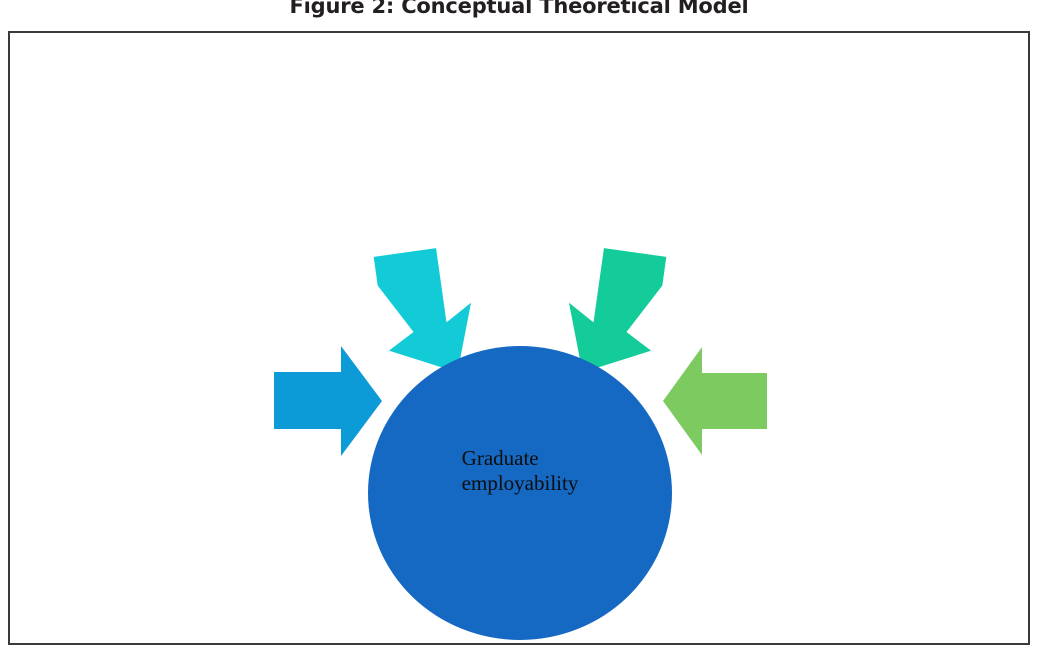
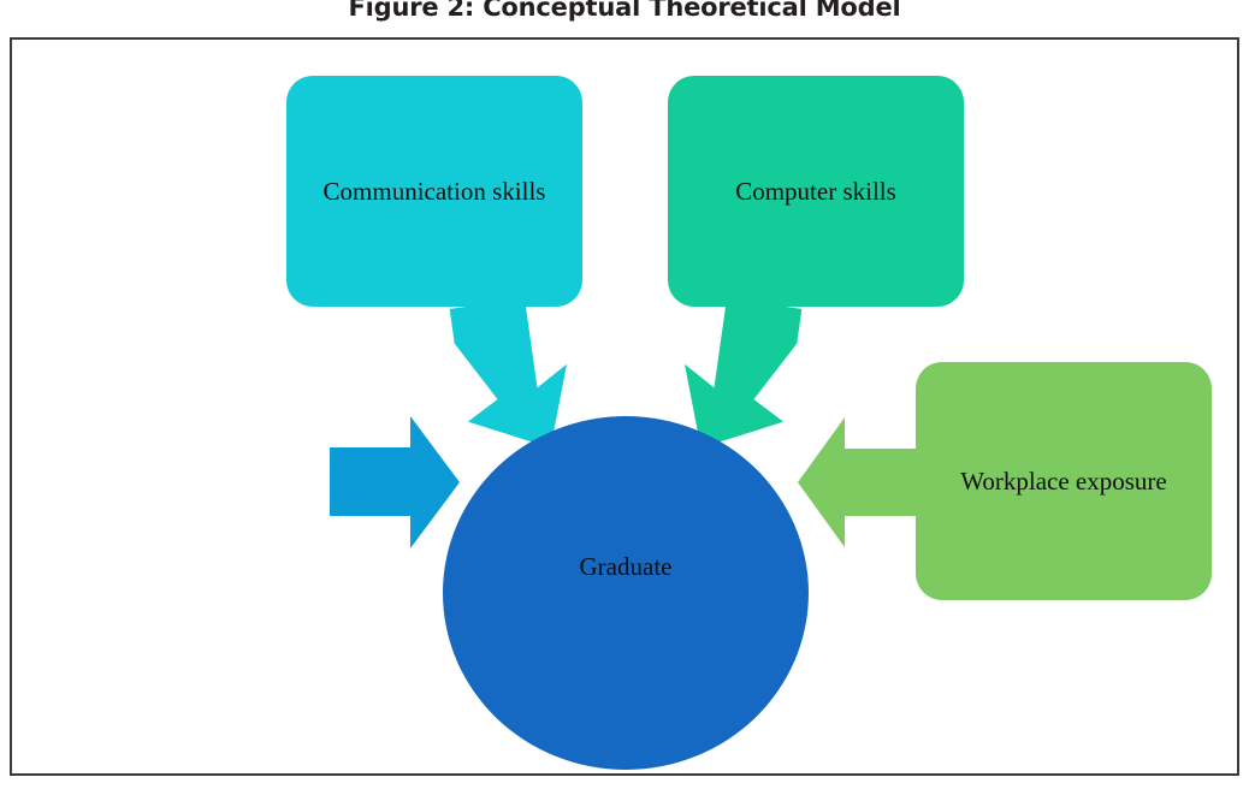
  Figure 2: Conceptual Theoretical Model
+ Communication skills
+ Computer skills
+ Workplace exposure
  Graduate
- employability
